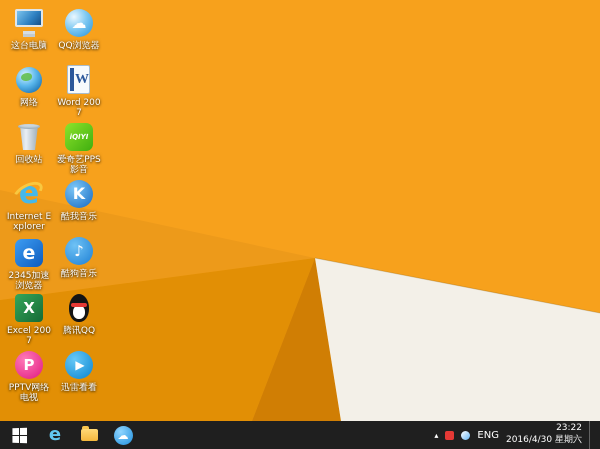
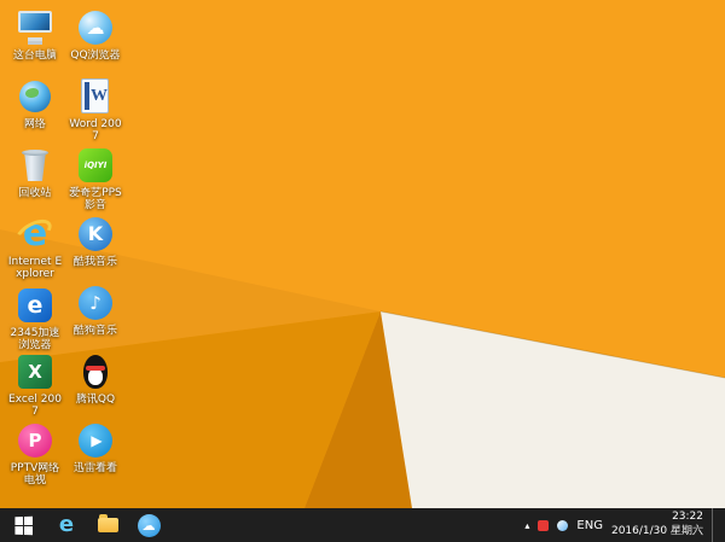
  这台电脑
  ☁
  QQ浏览器
  网络
  W
  Word 2007
  回收站
  iQIYI
  爱奇艺PPS影音
  e
  Internet Explorer
  K
  酷我音乐
  e
  2345加速浏览器
  ♪
  酷狗音乐
  X
  Excel 2007
  腾讯QQ
  P
  PPTV网络电视
  ▶
  迅雷看看
  e
  ☁
  ▴
  ENG
  23:22
- 2016/4/30 星期六
+ 2016/1/30 星期六
